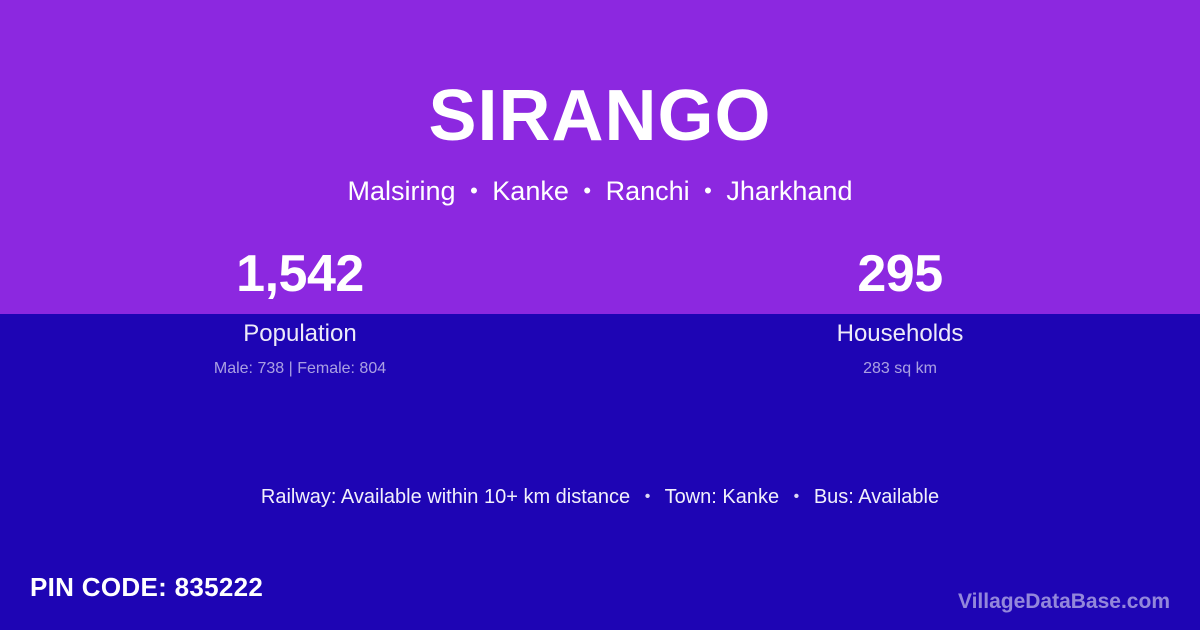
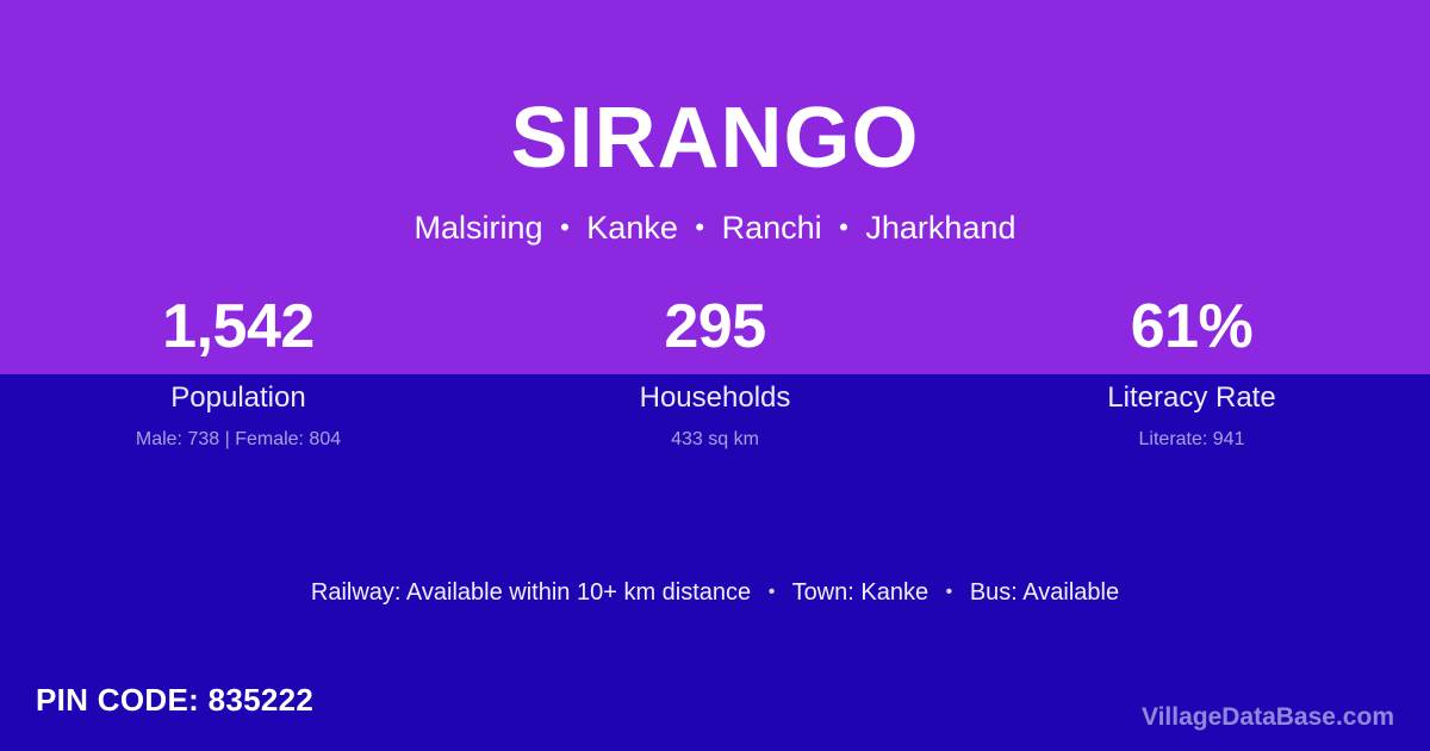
  SIRANGO
  Malsiring • Kanke • Ranchi • Jharkhand
  1,542
  Population
  Male: 738 | Female: 804
  295
  Households
- 283 sq km
+ 433 sq km
+ 61%
+ Literacy Rate
+ Literate: 941
  Railway: Available within 10+ km distance • Town: Kanke • Bus: Available
  PIN CODE: 835222
  VillageDataBase.com
